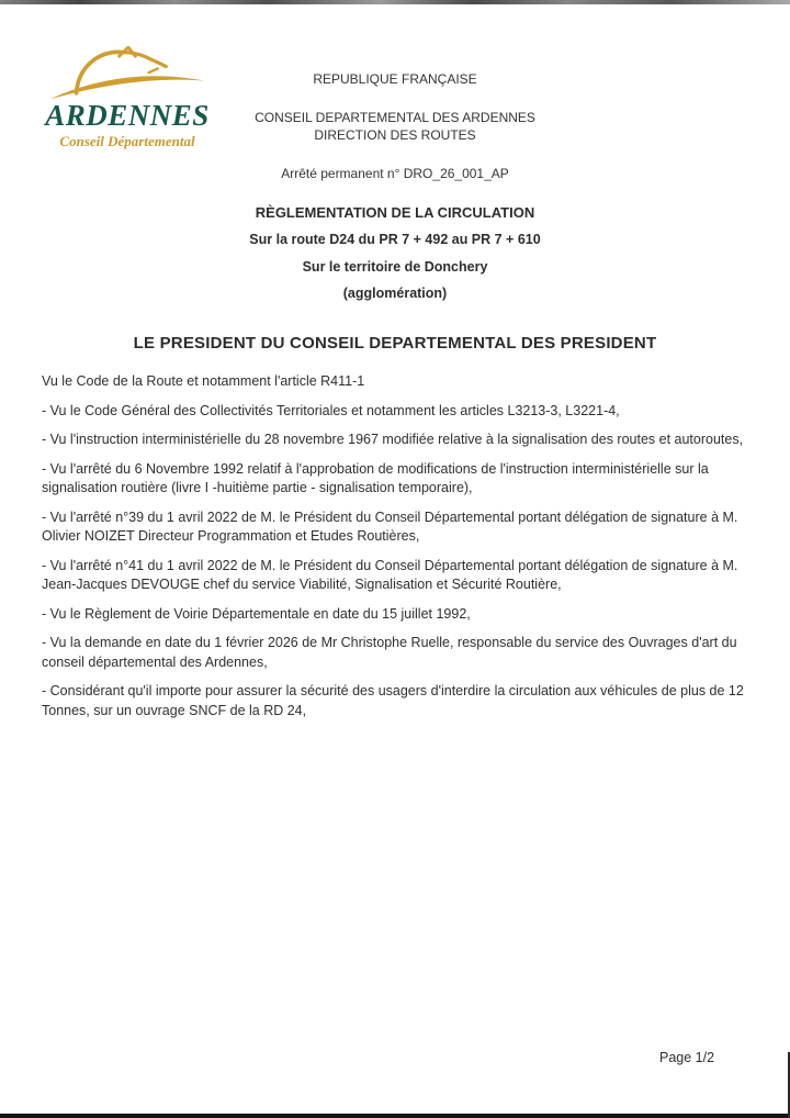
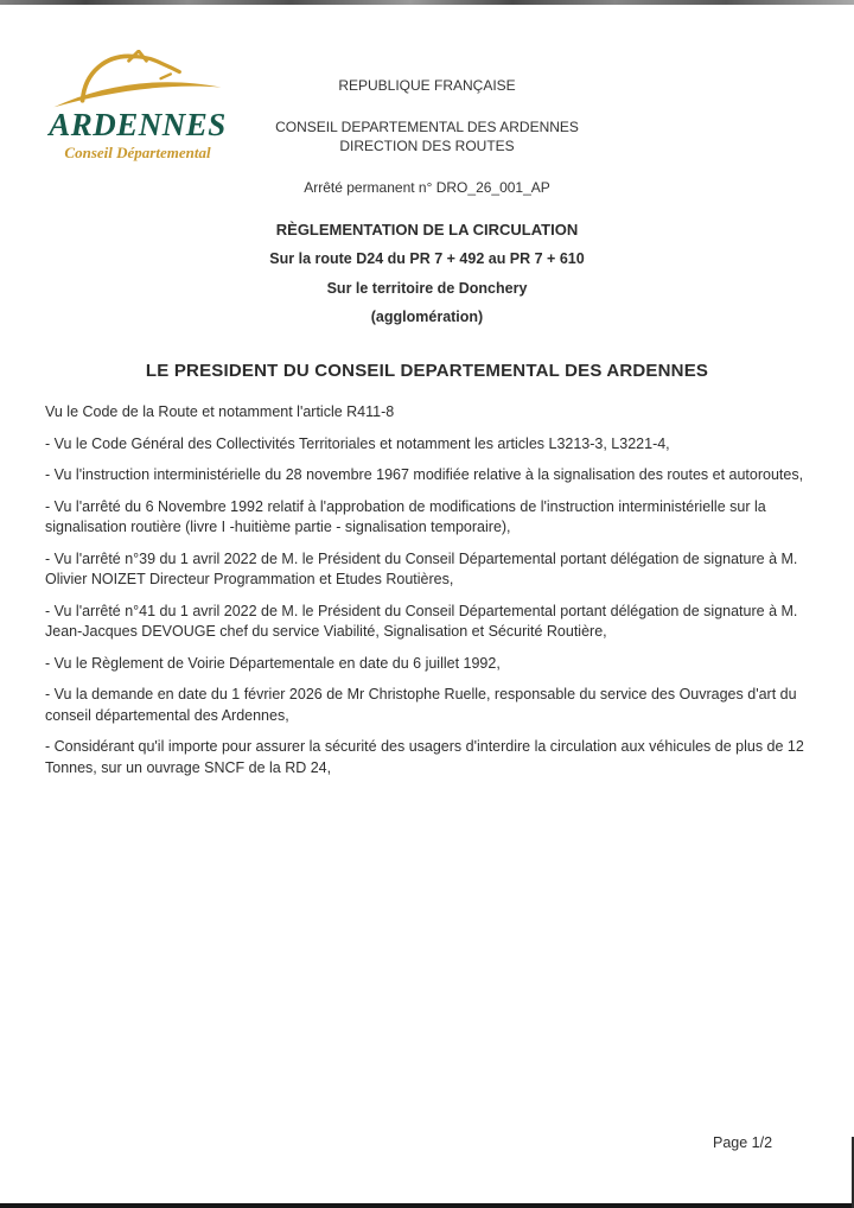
  ARDENNES
  Conseil Départemental
  REPUBLIQUE FRANÇAISE
  CONSEIL DEPARTEMENTAL DES ARDENNES
  DIRECTION DES ROUTES
  Arrêté permanent n° DRO_26_001_AP
  RÈGLEMENTATION DE LA CIRCULATION
  Sur la route D24 du PR 7 + 492 au PR 7 + 610
  Sur le territoire de Donchery
  (agglomération)
- LE PRESIDENT DU CONSEIL DEPARTEMENTAL DES PRESIDENT
+ LE PRESIDENT DU CONSEIL DEPARTEMENTAL DES ARDENNES
- Vu le Code de la Route et notamment l'article R411-1
+ Vu le Code de la Route et notamment l'article R411-8
  - Vu le Code Général des Collectivités Territoriales et notamment les articles L3213-3, L3221-4,
  - Vu l'instruction interministérielle du 28 novembre 1967 modifiée relative à la signalisation des routes et autoroutes,
  - Vu l'arrêté du 6 Novembre 1992 relatif à l'approbation de modifications de l'instruction interministérielle sur la signalisation routière (livre I -huitième partie - signalisation temporaire),
  - Vu l'arrêté n°39 du 1 avril 2022 de M. le Président du Conseil Départemental portant délégation de signature à M. Olivier NOIZET Directeur Programmation et Etudes Routières,
  - Vu l'arrêté n°41 du 1 avril 2022 de M. le Président du Conseil Départemental portant délégation de signature à M. Jean-Jacques DEVOUGE chef du service Viabilité, Signalisation et Sécurité Routière,
- - Vu le Règlement de Voirie Départementale en date du 15 juillet 1992,
+ - Vu le Règlement de Voirie Départementale en date du 6 juillet 1992,
  - Vu la demande en date du 1 février 2026 de Mr Christophe Ruelle, responsable du service des Ouvrages d'art du conseil départemental des Ardennes,
  - Considérant qu'il importe pour assurer la sécurité des usagers d'interdire la circulation aux véhicules de plus de 12 Tonnes, sur un ouvrage SNCF de la RD 24,
  Page 1/2
